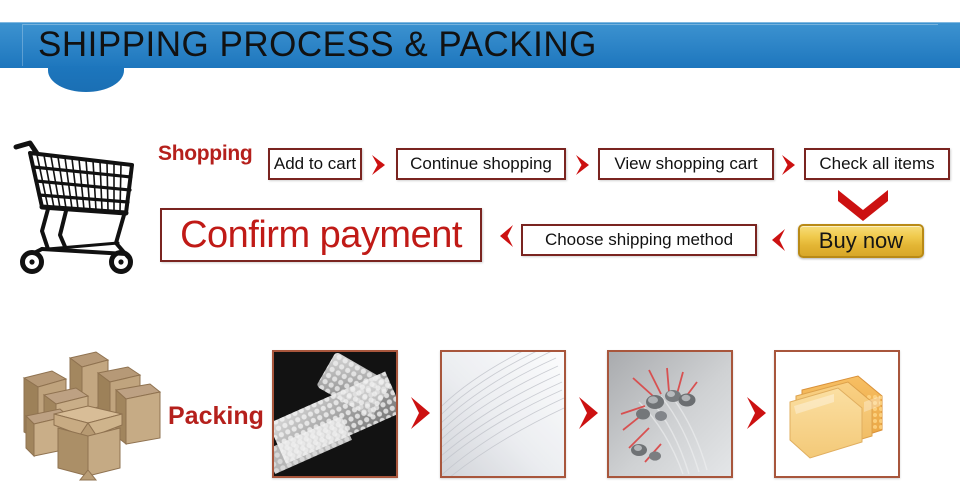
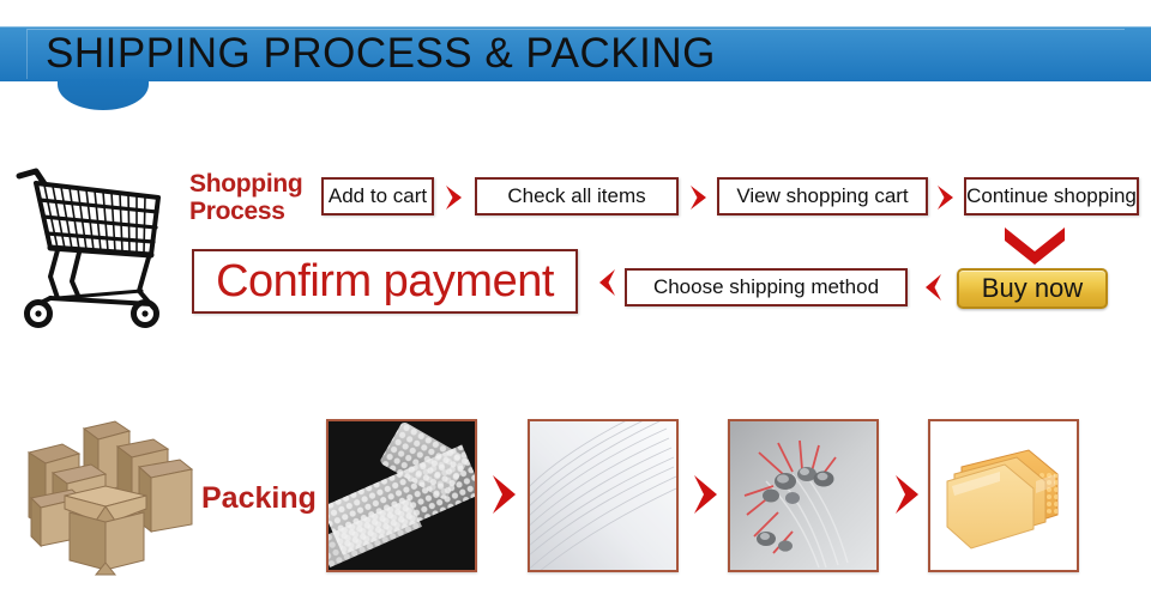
  SHIPPING PROCESS & PACKING
  Shopping
+ Process
  Add to cart
- Continue shopping
+ Check all items
  View shopping cart
- Check all items
+ Continue shopping
  Confirm payment
  Choose shipping method
  Buy now
  Packing
